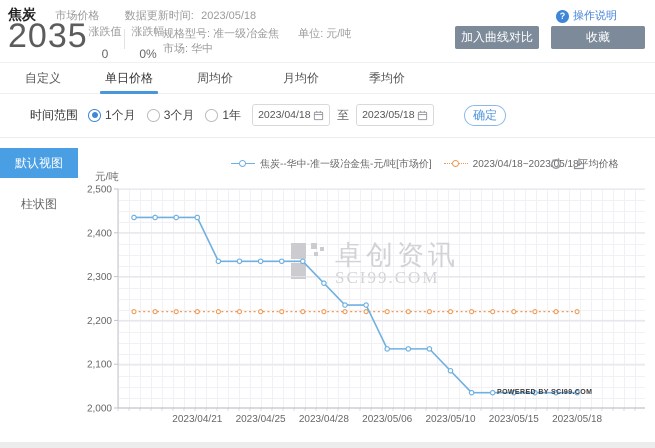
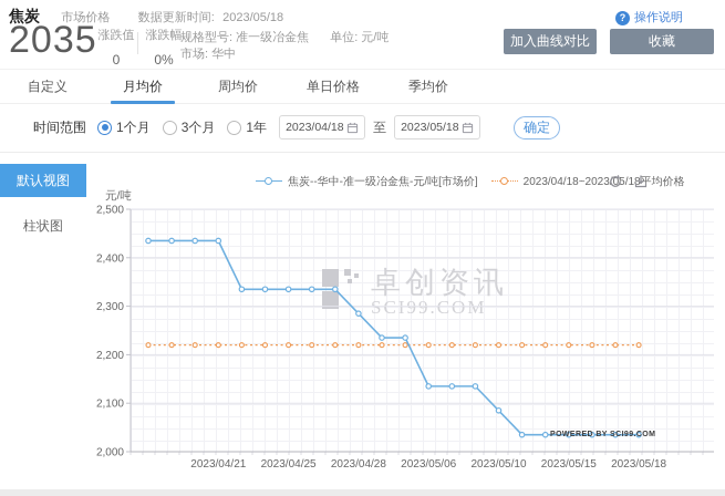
  焦炭 市场价格 数据更新时间: 2023/05/18
  2035
  涨跌值
  0
  涨跌幅
  0%
  规格型号: 准一级冶金焦 单位: 元/吨
  市场: 华中
  操作说明
  加入曲线对比
  收藏
  自定义
- 单日价格
+ 月均价
  周均价
- 月均价
+ 单日价格
  季均价
  时间范围
  1个月
  3个月
  1年
  2023/04/18
  至
  2023/05/18
  确定
  默认视图
  柱状图
  焦炭--华中-准一级冶金焦-元/吨[市场价]
  2023/04/18~202305/18平均价格
  元/吨
  卓创资讯
  SCI99.COM
  2,000
  2,100
  2,200
  2,300
  2,400
  2,500
  2023/04/21
  2023/04/25
  2023/04/28
  2023/05/06
  2023/05/10
  2023/05/15
  2023/05/18
